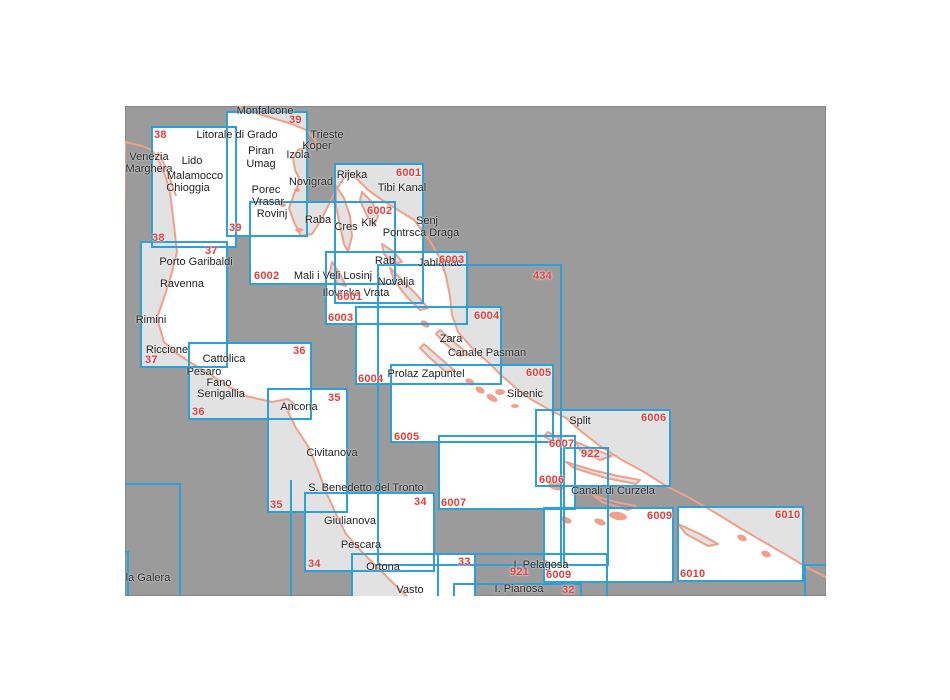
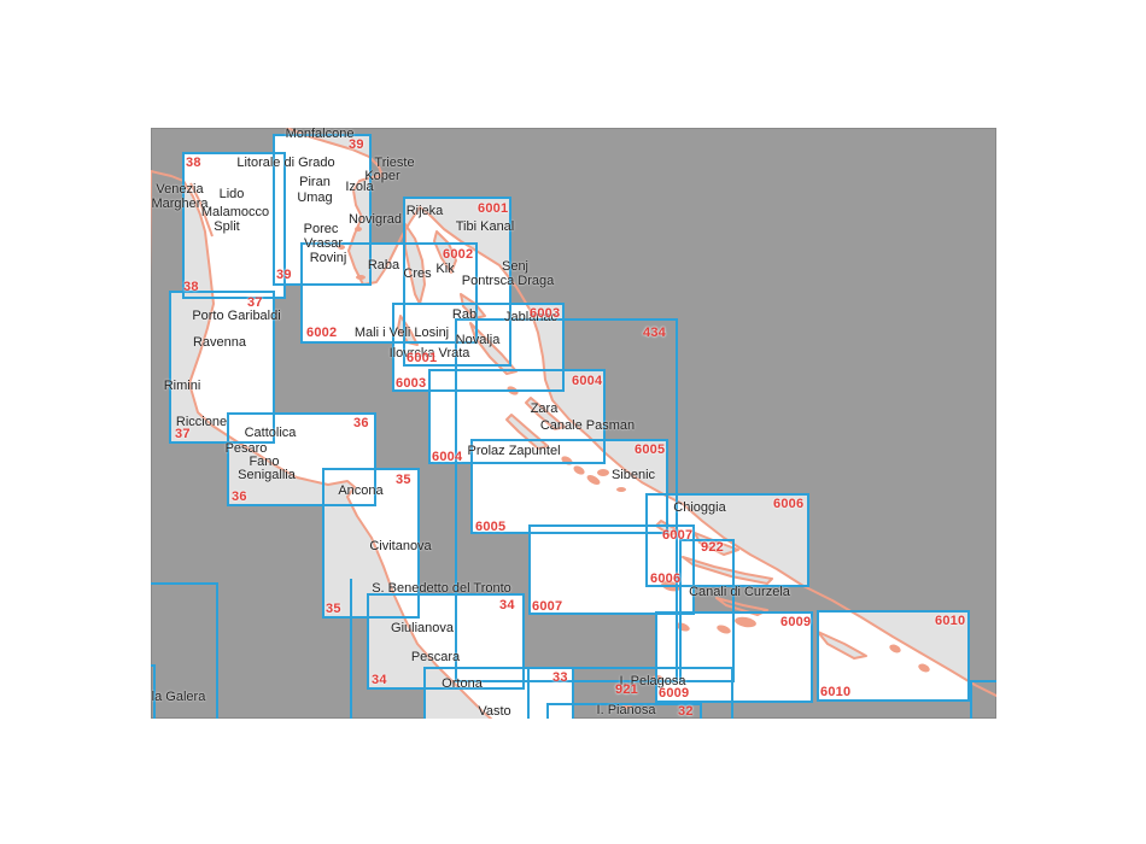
  38
  38
  39
  39
  37
  37
  36
  36
  35
  35
  34
  34
  33
  6001
  6001
  6002
  6002
  6003
  6003
  6004
  6004
  6005
  6005
  6006
  6006
  6007
  6007
  6009
  6009
  6010
  6010
  434
  922
  921
  32
  Monfalcone
  Litorale di Grado
  Trieste
  Koper
  Izola
  Piran
  Umag
  Venezia
  Marghera
  Lido
  Malamocco
- Chioggia
+ Split
  Novigrad
  Porec
  Vrasar
  Rovinj
  Rijeka
  Tibi Kanal
  Raba
  Cres
  Kik
  Senj
  Pontrsca Draga
  Rab
  Jablanac
  Porto Garibaldi
  Ravenna
  Rimini
  Riccione
  Mali i Veli Losinj
  Novalja
  Ilovrcka Vrata
  Cattolica
  Pesaro
  Fano
  Senigallia
  Ancona
  Zara
  Canale Pasman
  Prolaz Zapuntel
  Sibenic
- Split
+ Chioggia
  Civitanova
  S. Benedetto del Tronto
  Canali di Curzela
  Giulianova
  Pescara
  Ortona
  Vasto
  I. Pelagosa
  I. Pianosa
  la Galera
